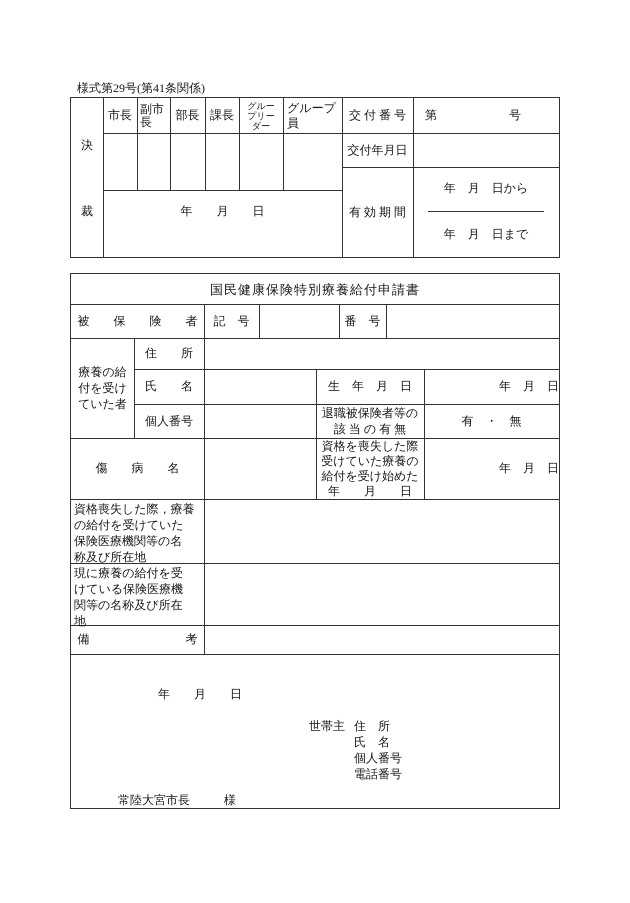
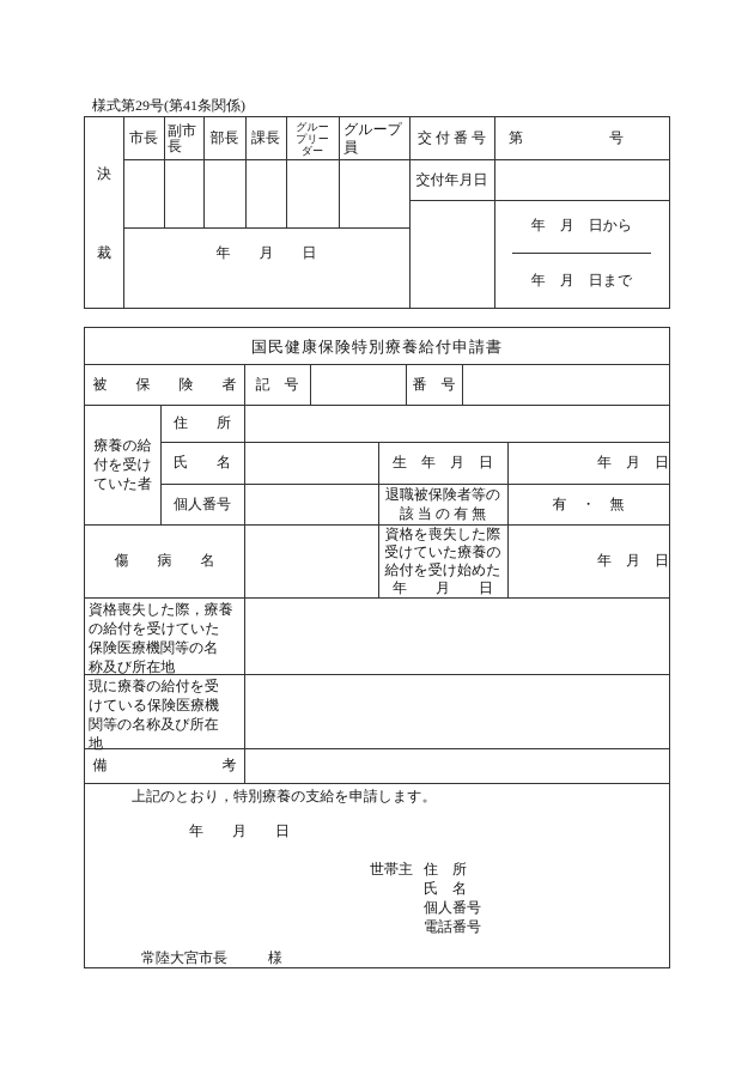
  様式第29号(第41条関係)
  決
  裁
  市長
  副市
  長
  部長
  課長
  グルー
  プリー
  ダー
  グループ
  員
  年 月 日
  交 付 番 号
  第 号
  交付年月日
- 有 効 期 間
  年 月 日から
  年 月 日まで
  国民健康保険特別療養給付申請書
  被 保 険 者
  記 号
  番 号
  療養の給
  付を受け
  ていた者
  住 所
  氏 名
  生 年 月 日
  年 月 日
  個人番号
  退職被保険者等の
  該 当 の 有 無
  有 ・ 無
  傷 病 名
  資格を喪失した際
  受けていた療養の
  給付を受け始めた
  年 月 日
  年 月 日
  資格喪失した際，療養
  の給付を受けていた
  保険医療機関等の名
  称及び所在地
  現に療養の給付を受
  けている保険医療機
  関等の名称及び所在
  地
  備 考
+ 上記のとおり，特別療養の支給を申請します。
  年 月 日
  世帯主
  住 所
  氏 名
  個人番号
  電話番号
  常陸大宮市長
  様
